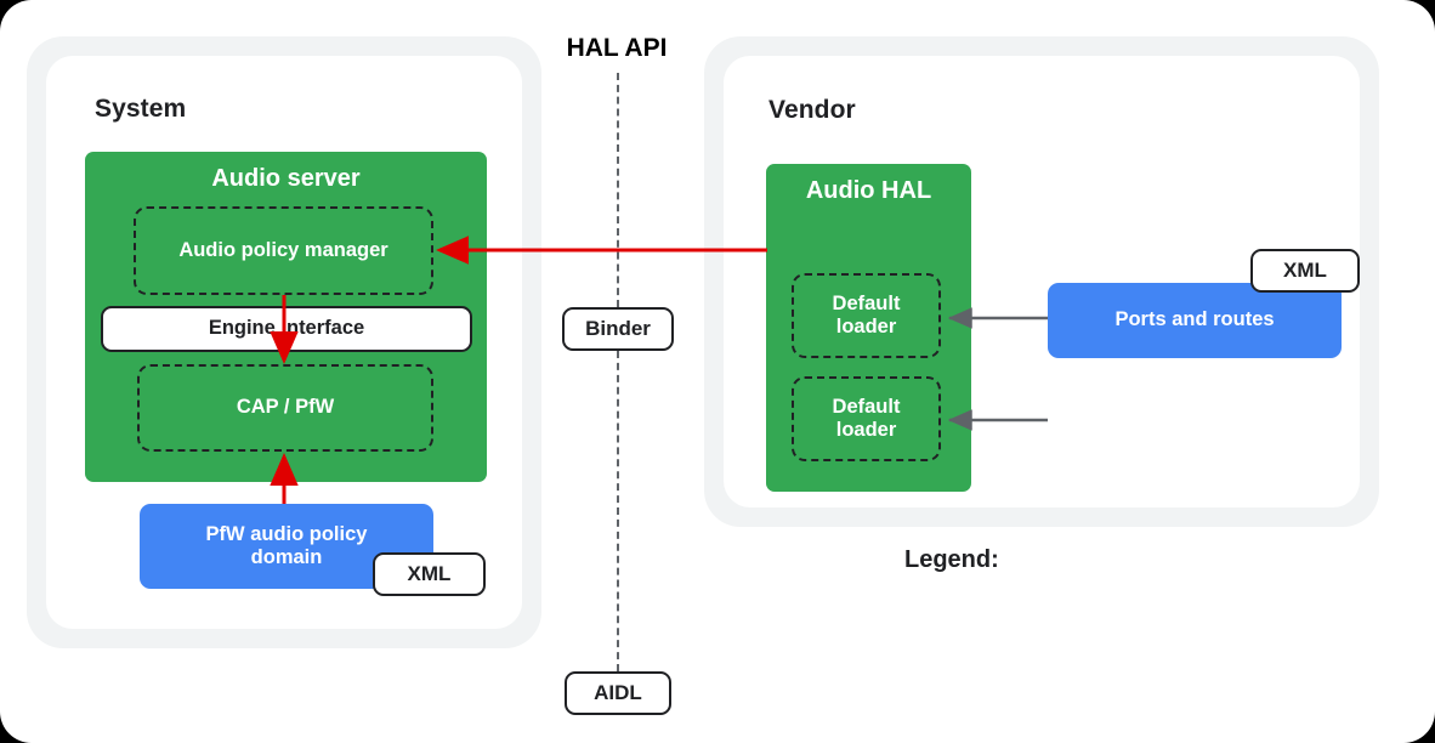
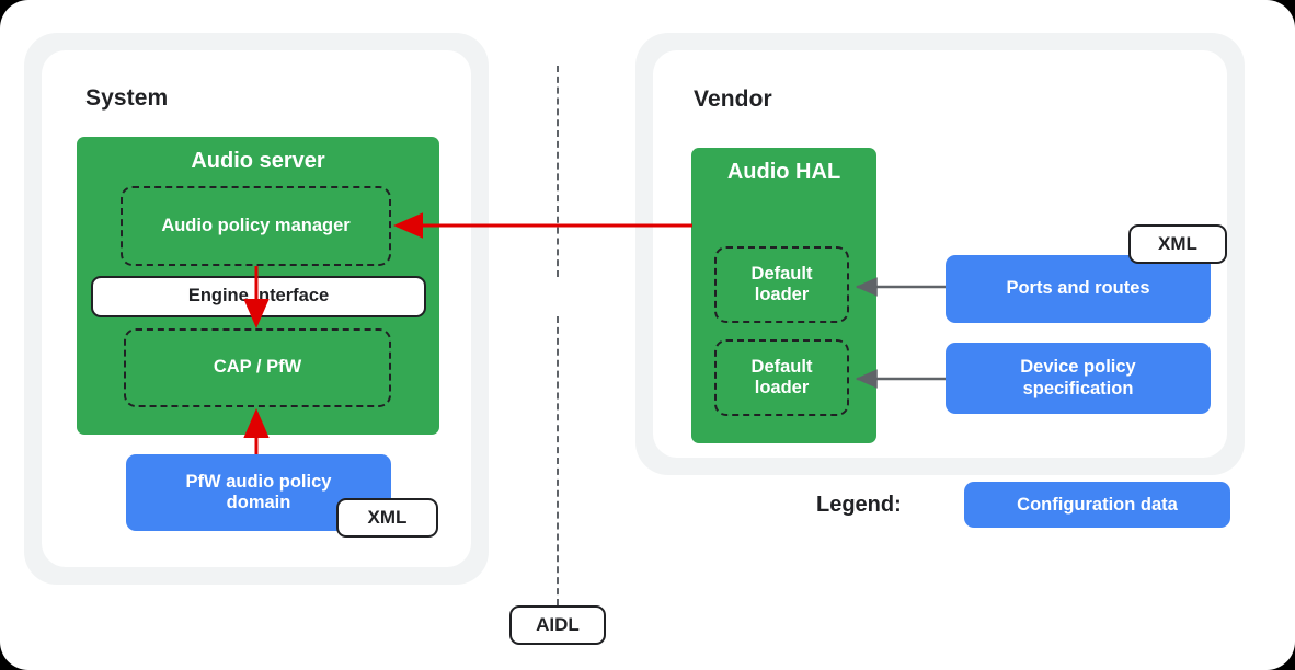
  System
  Audio server
  Audio policy manager
  Enginenterface
  CAP / PfW
  PfW audio policy domain
  XML
- HAL API
- Binder
  AIDL
  Vendor
  Audio HAL
  Default loader
  Default loader
  Ports and routes
+ Device policy specification
  XML
  Legend:
+ Configuration data
